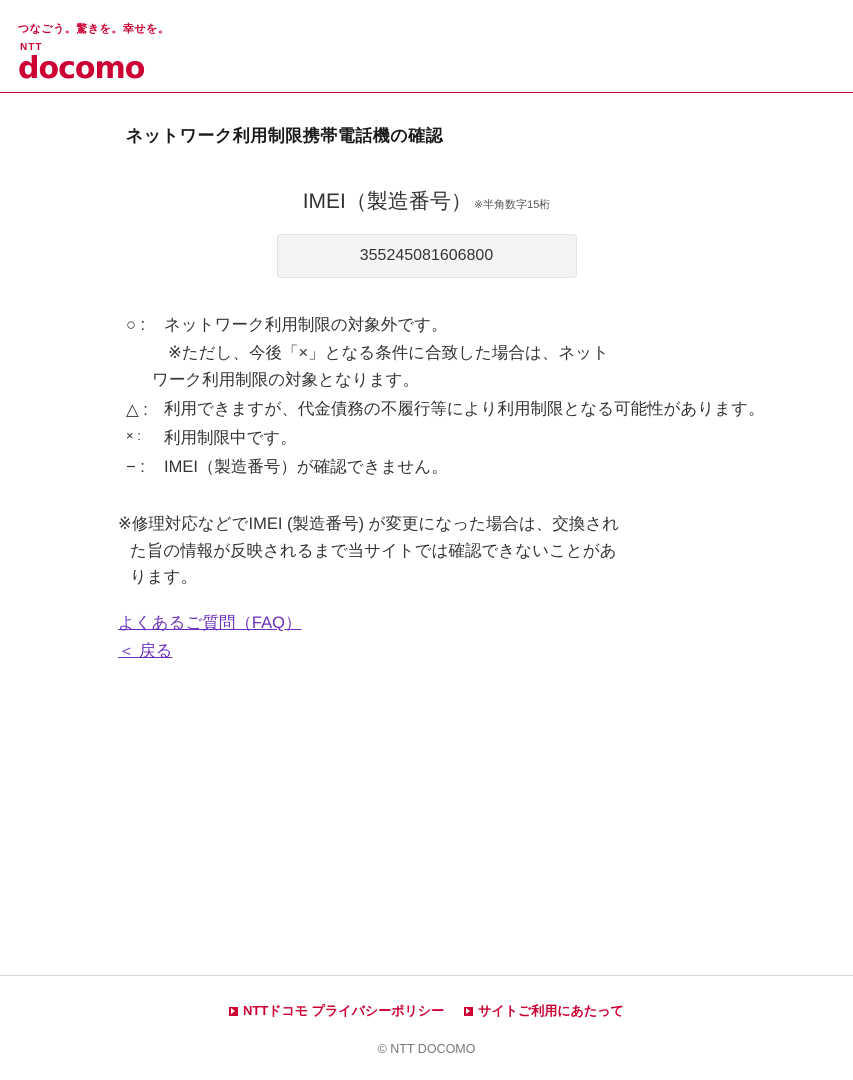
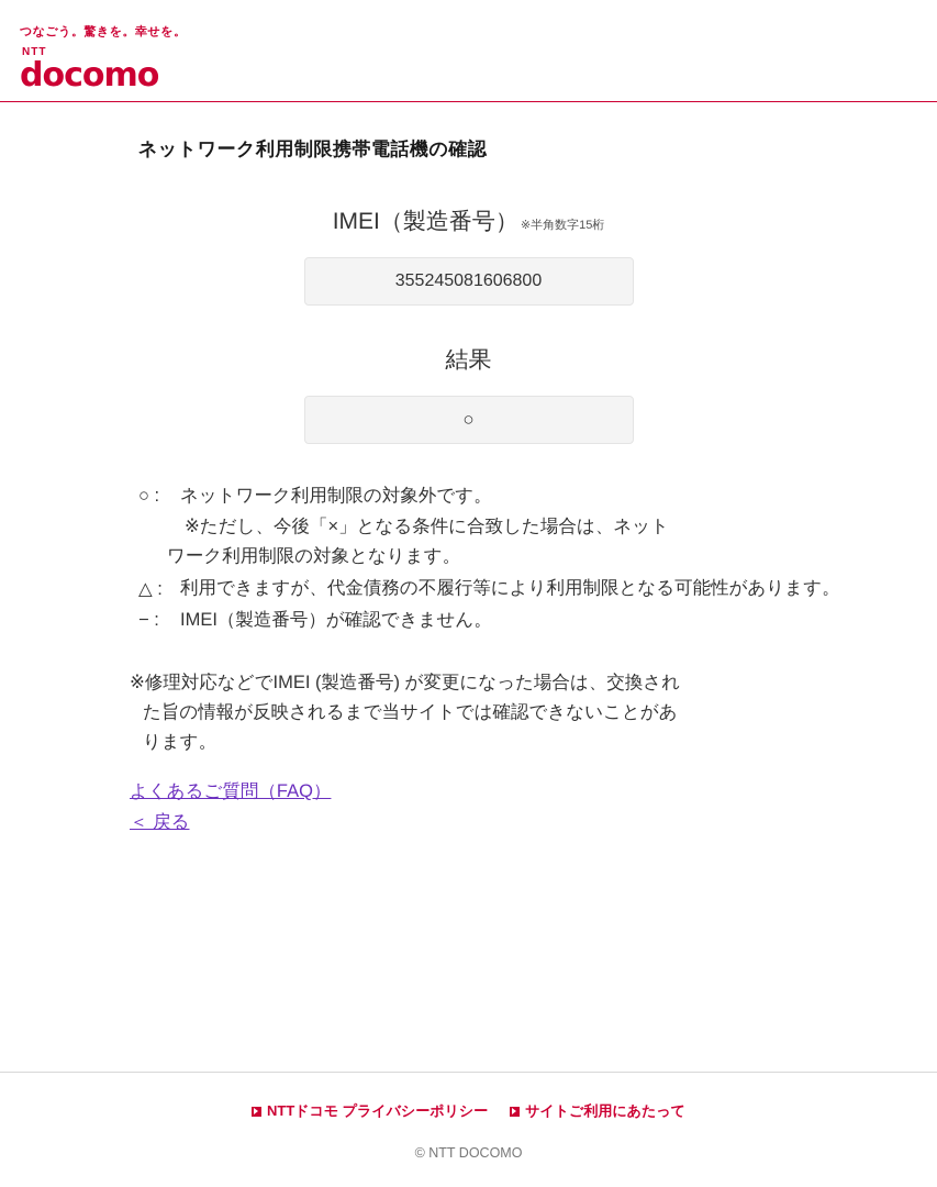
  つなごう。驚きを。幸せを。
  NTT
  docomo
  ネットワーク利用制限携帯電話機の確認
  IMEI（製造番号） ※半角数字15桁
  355245081606800
+ 結果
+ ○
  ○ :
  ネットワーク利用制限の対象外です。
  ※ただし、今後「×」となる条件に合致した場合は、ネット
  ワーク利用制限の対象となります。
  △ :
  利用できますが、代金債務の不履行等により利用制限となる可能性があります。
- × :
- 利用制限中です。
  − :
  IMEI（製造番号）が確認できません。
  ※修理対応などでIMEI (製造番号) が変更になった場合は、交換され
  た旨の情報が反映されるまで当サイトでは確認できないことがあ
  ります。
  よくあるご質問（FAQ）
  ＜ 戻る
  NTTドコモ プライバシーポリシー
  サイトご利用にあたって
  © NTT DOCOMO
